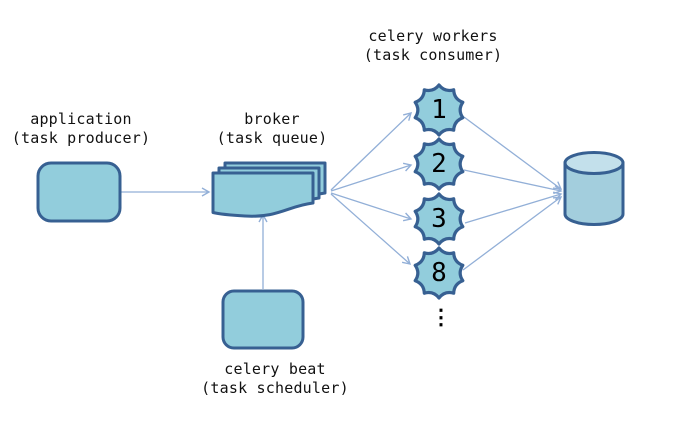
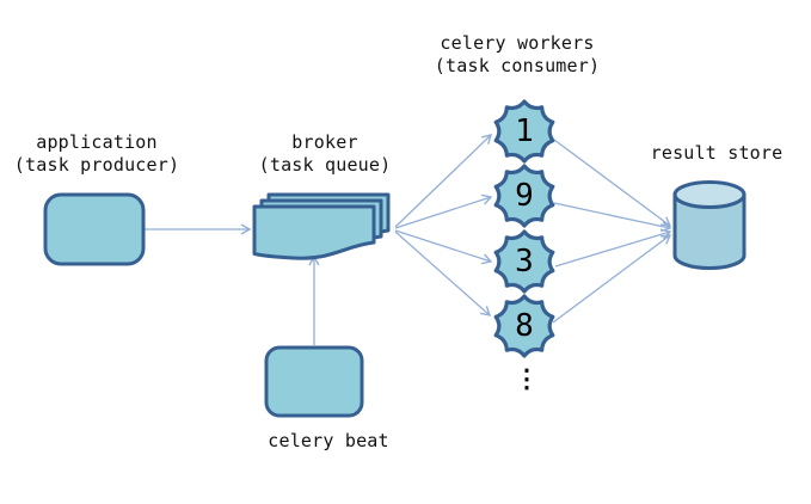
  application
  (task producer)
  broker
  (task queue)
  celery workers
  (task consumer)
+ result store
  celery beat
- (task scheduler)
  1
- 2
+ 9
  3
  8
  ⋮
